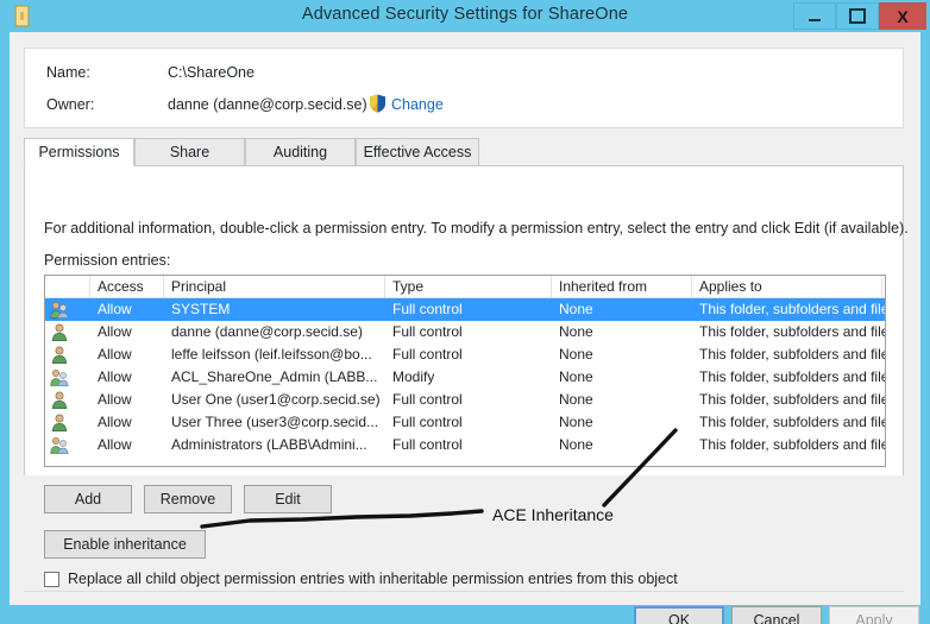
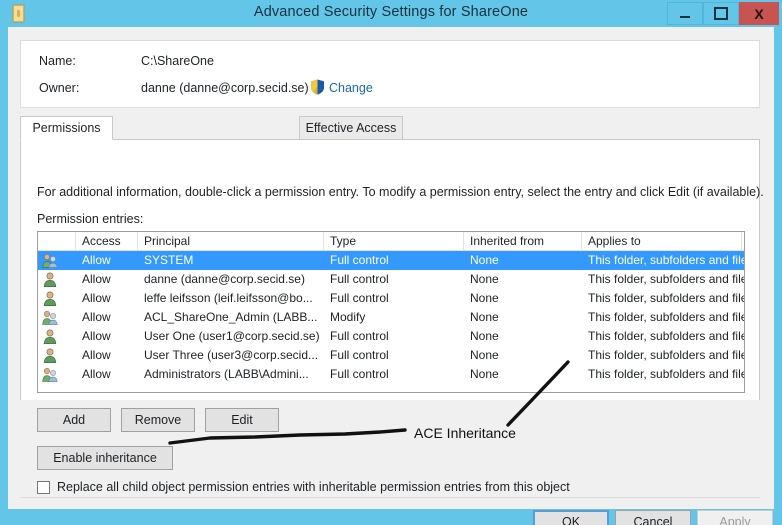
  Advanced Security Settings for ShareOne
  X
  Name:
  C:\ShareOne
  Owner:
  danne (danne@corp.secid.se)
  Change
  Permissions
- Share
- Auditing
  Effective Access
  For additional information, double-click a permission entry. To modify a permission entry, select the entry and click Edit (if available).
  Permission entries:
  Access
  Principal
  Type
  Inherited from
  Applies to
  Allow
  Full control
  None
  This folder, subfolders and fil
  SYSTEM
  Allow
  Full control
  None
  This folder, subfolders and fil
  danne (danne@corp.secid.se)
  Allow
  Full control
  None
  This folder, subfolders and fil
  leffe leifsson (leif.leifsson@bo...
  Allow
  Modify
  None
  This folder, subfolders and fil
  ACL_ShareOne_Admin (LABB...
  Allow
  Full control
  None
  This folder, subfolders and fil
  User One (user1@corp.secid.se)
  Allow
  Full control
  None
  This folder, subfolders and fil
  User Three (user3@corp.secid...
  Allow
  Full control
  None
  This folder, subfolders and fil
  Administrators (LABB\Admini...
  Add
  Remove
  Edit
  Enable inheritance
  Replace all child object permission entries with inheritable permission entries from this object
  OK
  Cancel
  Apply
  ACE Inheritance
